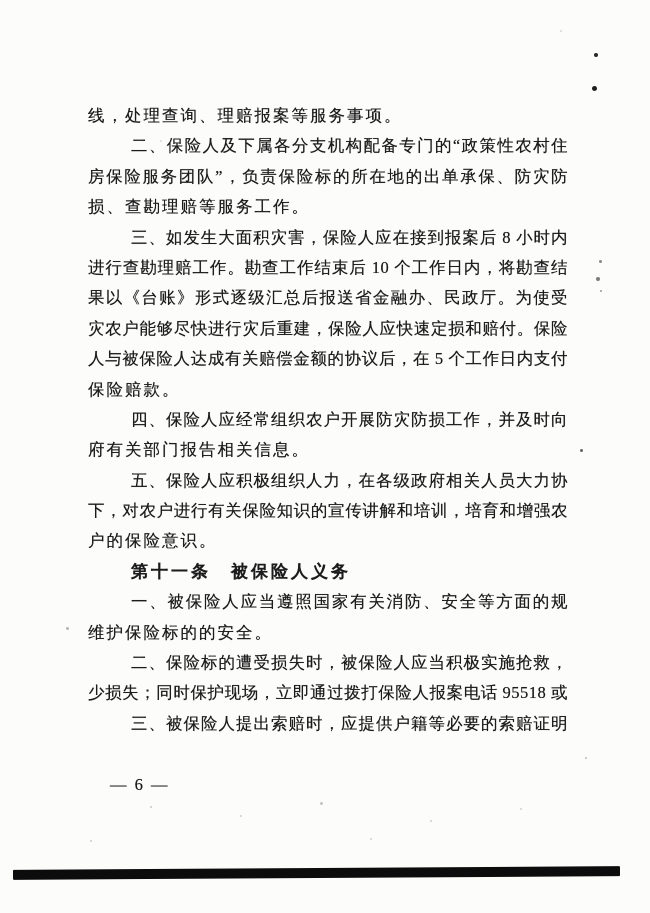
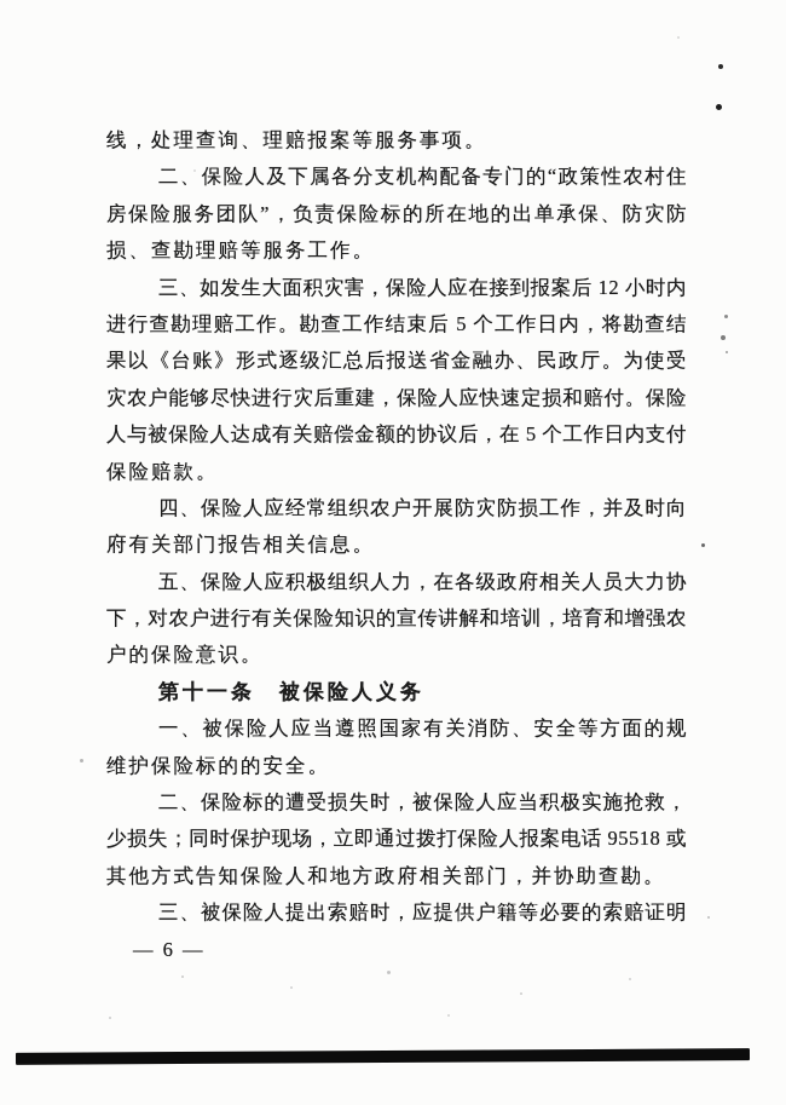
  线，处理查询、理赔报案等服务事项。
  二、保险人及下属各分支机构配备专门的“政策性农村住
  房保险服务团队”，负责保险标的所在地的出单承保、防灾防
  损、查勘理赔等服务工作。
- 三、如发生大面积灾害，保险人应在接到报案后 8 小时内
+ 三、如发生大面积灾害，保险人应在接到报案后 12 小时内
- 进行查勘理赔工作。勘查工作结束后 10 个工作日内，将勘查结
+ 进行查勘理赔工作。勘查工作结束后 5 个工作日内，将勘查结
  果以《台账》形式逐级汇总后报送省金融办、民政厅。为使受
  灾农户能够尽快进行灾后重建，保险人应快速定损和赔付。保险
  人与被保险人达成有关赔偿金额的协议后，在 5 个工作日内支付
  保险赔款。
  四、保险人应经常组织农户开展防灾防损工作，并及时向
  府有关部门报告相关信息。
  五、保险人应积极组织人力，在各级政府相关人员大力协
  下，对农户进行有关保险知识的宣传讲解和培训，培育和增强农
  户的保险意识。
  第十一条 被保险人义务
  一、被保险人应当遵照国家有关消防、安全等方面的规
  维护保险标的的安全。
  二、保险标的遭受损失时，被保险人应当积极实施抢救，
  少损失；同时保护现场，立即通过拨打保险人报案电话 95518 或
+ 其他方式告知保险人和地方政府相关部门，并协助查勘。
  三、被保险人提出索赔时，应提供户籍等必要的索赔证明
  — 6 —
